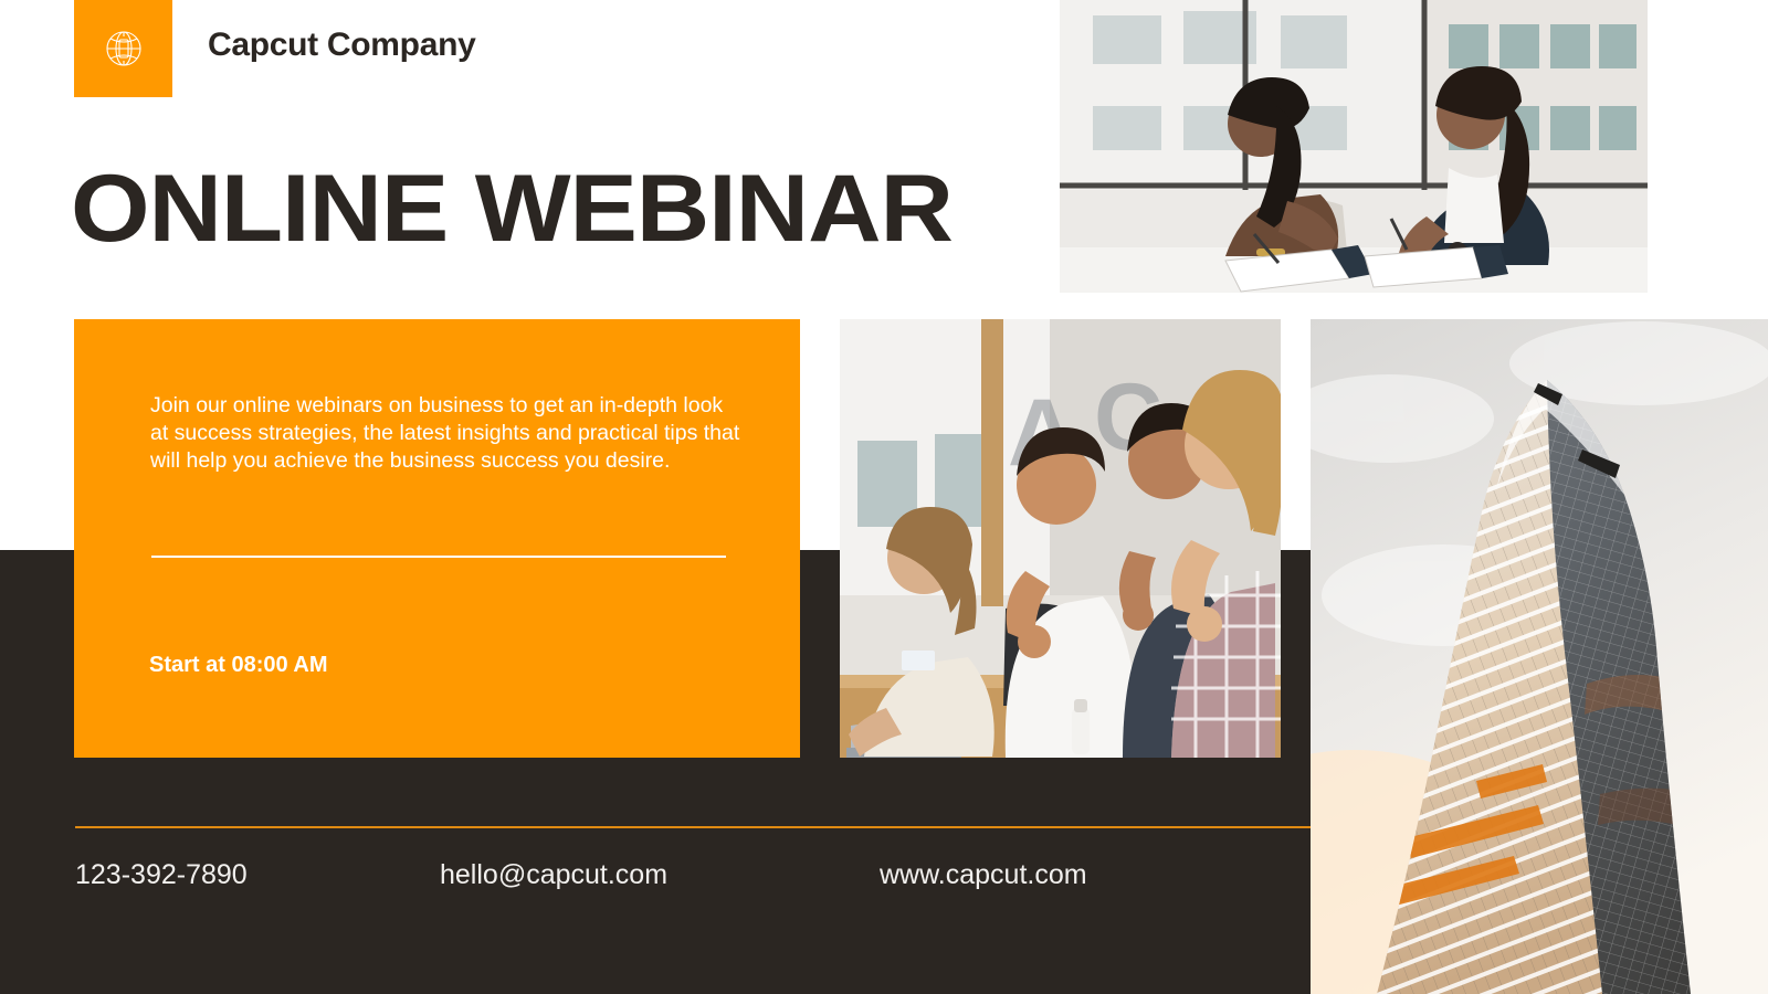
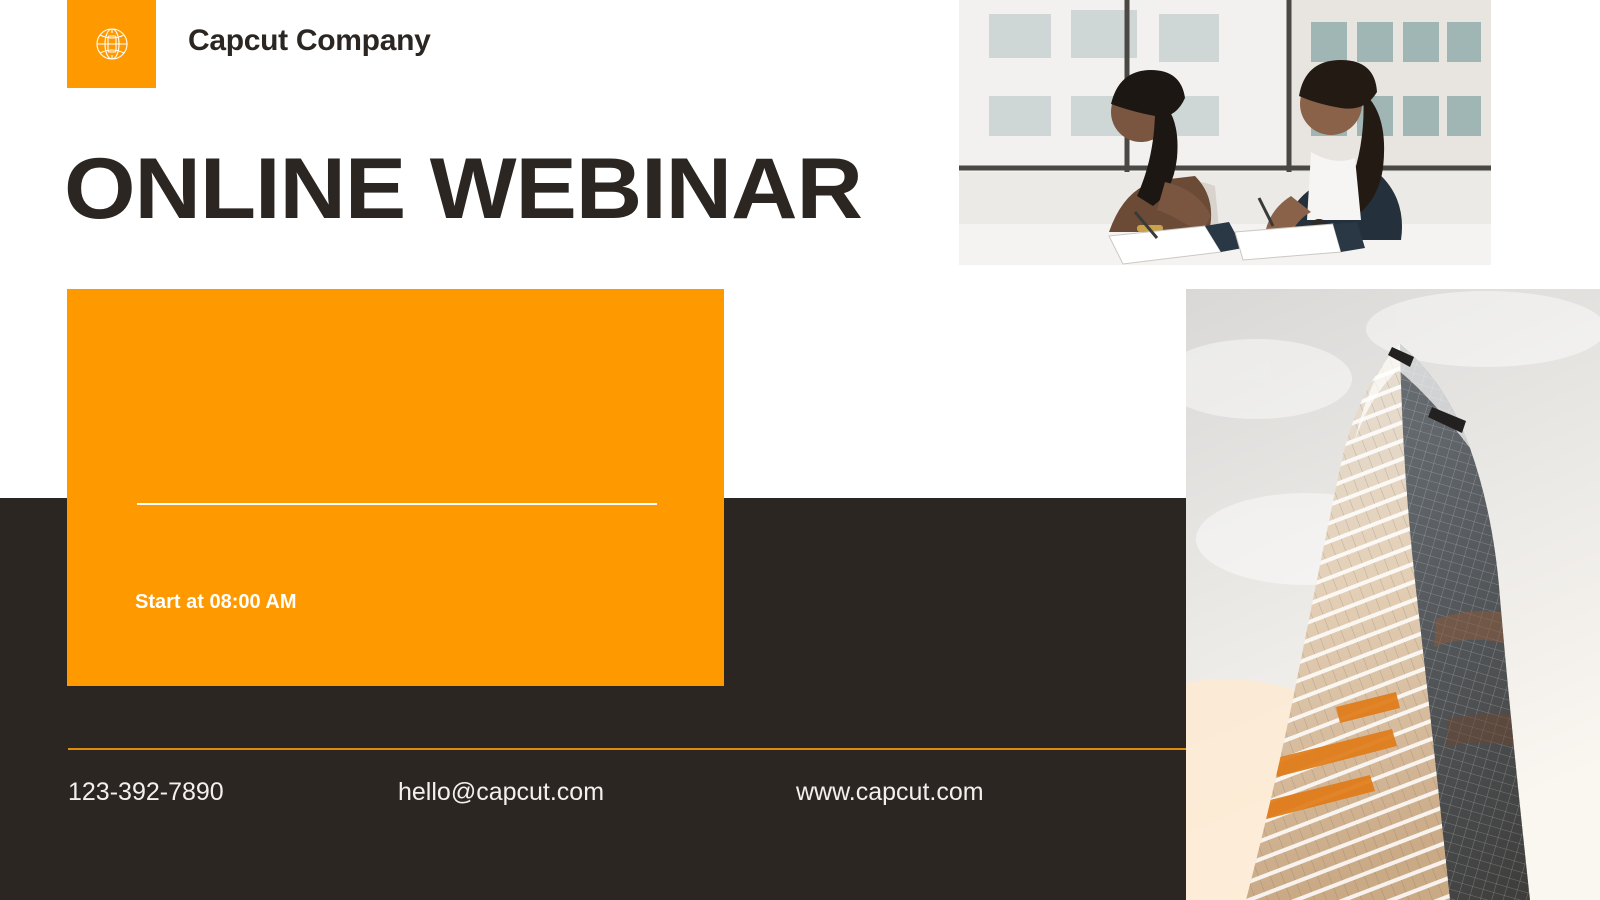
  Capcut Company
  ONLINE WEBINAR
- C
- Join our online webinars on business to get an in-depth look at success strategies, the latest insights and practical tips that will help you achieve the business success you desire.
  Start at 08:00 AM
  123-392-7890
  hello@capcut.com
  www.capcut.com
